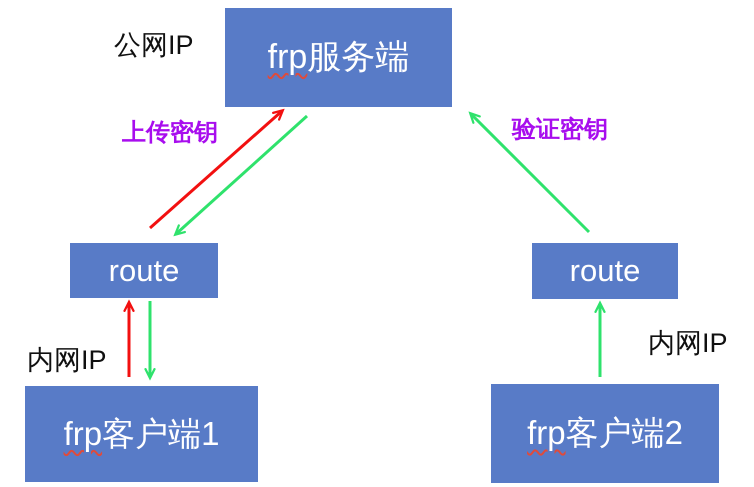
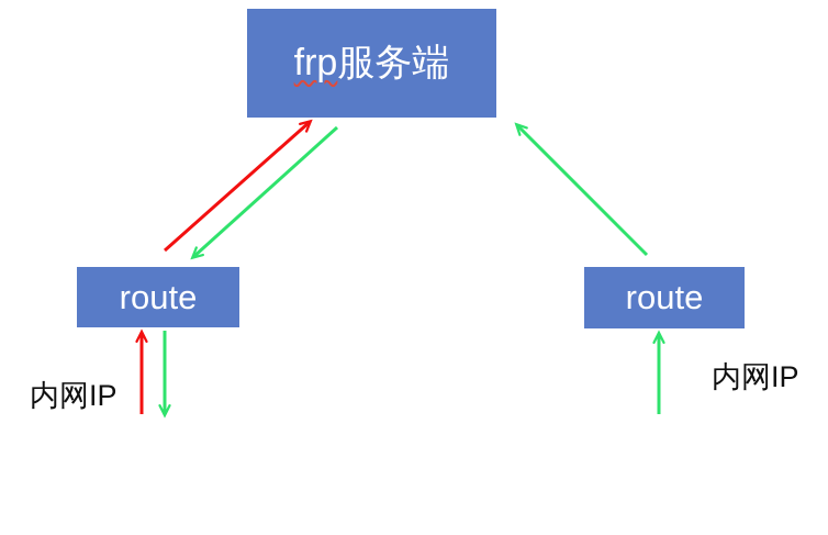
  frp服务端
  route
  route
- frp客户端1
- frp客户端2
- 公网IP
- 上传密钥
- 验证密钥
  内网IP
  内网IP
